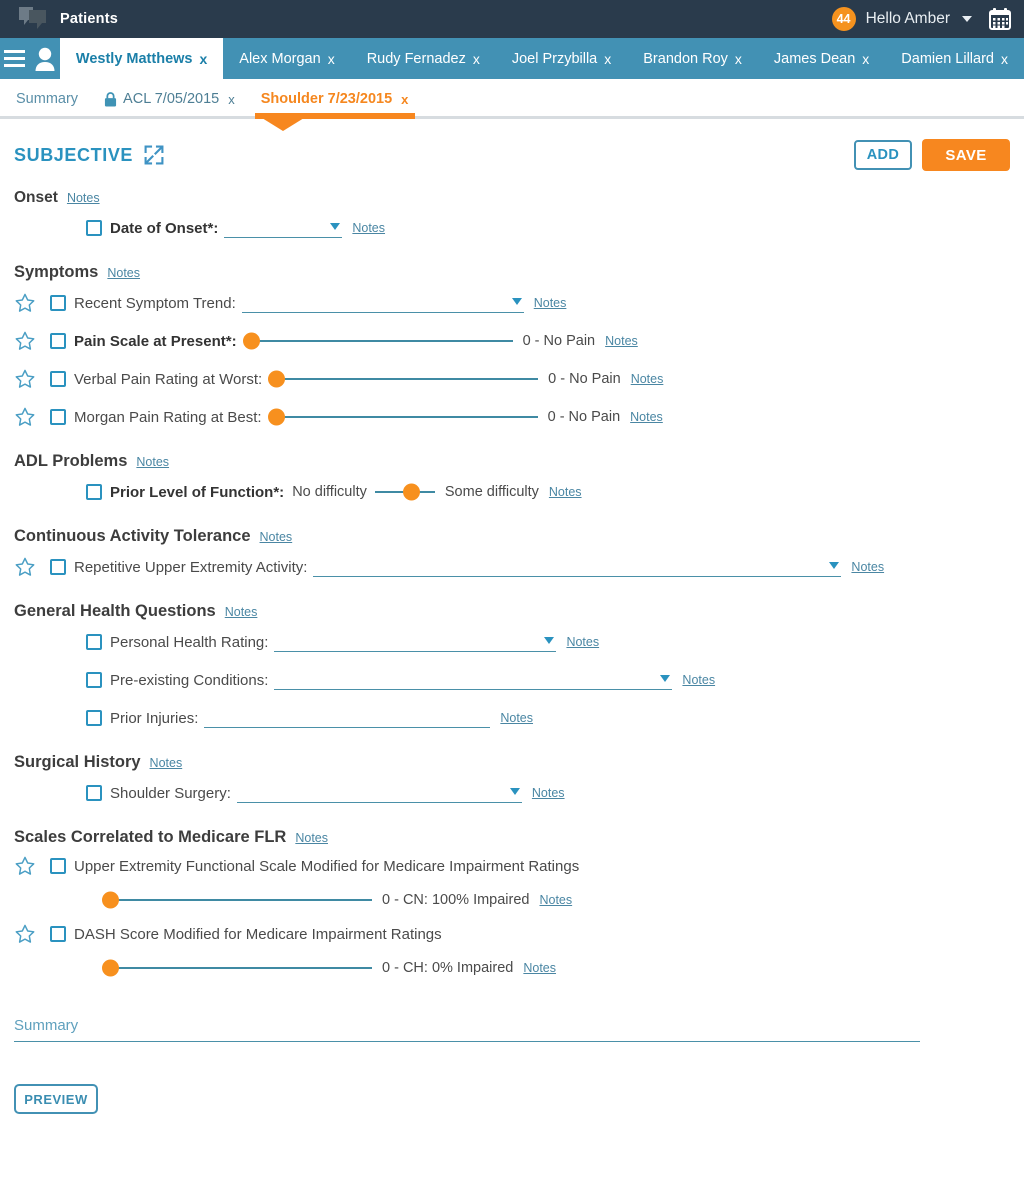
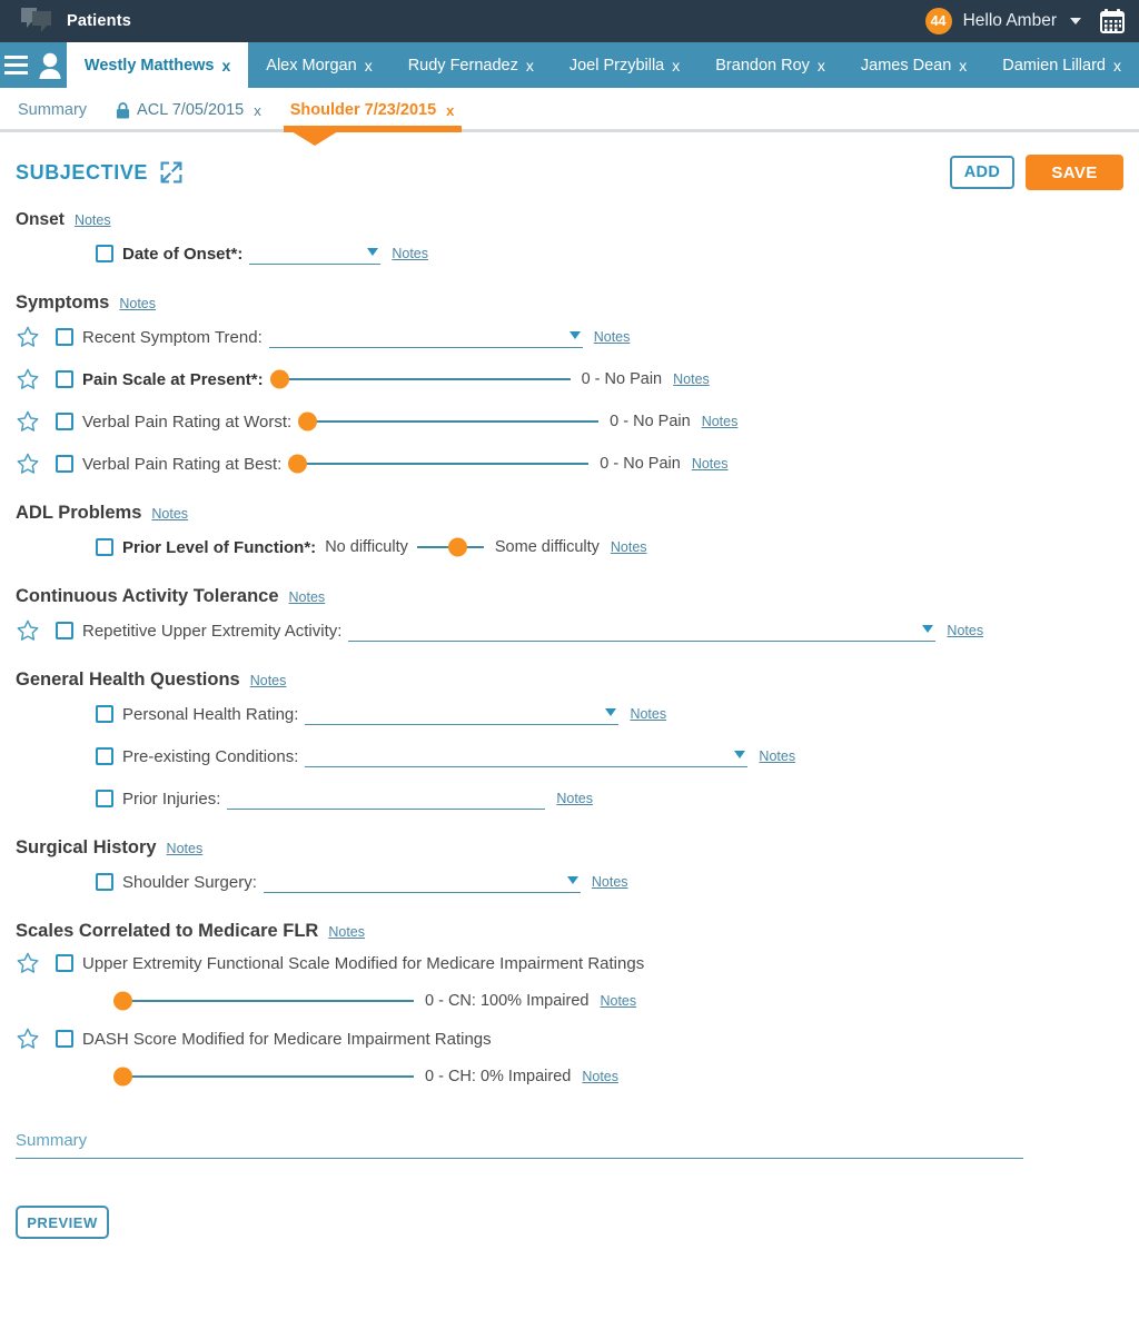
  Patients
  44
  Hello Amber
  Westly Matthews
  x
  Alex Morgan
  x
  Rudy Fernadez
  x
  Joel Przybilla
  x
  Brandon Roy
  x
  James Dean
  x
  Damien Lillard
  x
  Summary
  ACL 7/05/2015
  x
  Shoulder 7/23/2015
  x
  SUBJECTIVE
  ADD
  SAVE
  Onset
  Notes
  Date of Onset*:
  Notes
  Symptoms
  Notes
  Recent Symptom Trend:
  Notes
  Pain Scale at Present*:
  0 - No Pain
  Notes
  Verbal Pain Rating at Worst:
  0 - No Pain
  Notes
- Morgan Pain Rating at Best:
+ Verbal Pain Rating at Best:
  0 - No Pain
  Notes
  ADL Problems
  Notes
  Prior Level of Function*:
  No difficulty
  Some difficulty
  Notes
  Continuous Activity Tolerance
  Notes
  Repetitive Upper Extremity Activity:
  Notes
  General Health Questions
  Notes
  Personal Health Rating:
  Notes
  Pre-existing Conditions:
  Notes
  Prior Injuries:
  Notes
  Surgical History
  Notes
  Shoulder Surgery:
  Notes
  Scales Correlated to Medicare FLR
  Notes
  Upper Extremity Functional Scale Modified for Medicare Impairment Ratings
  0 - CN: 100% Impaired
  Notes
  DASH Score Modified for Medicare Impairment Ratings
  0 - CH: 0% Impaired
  Notes
  Summary
  PREVIEW
